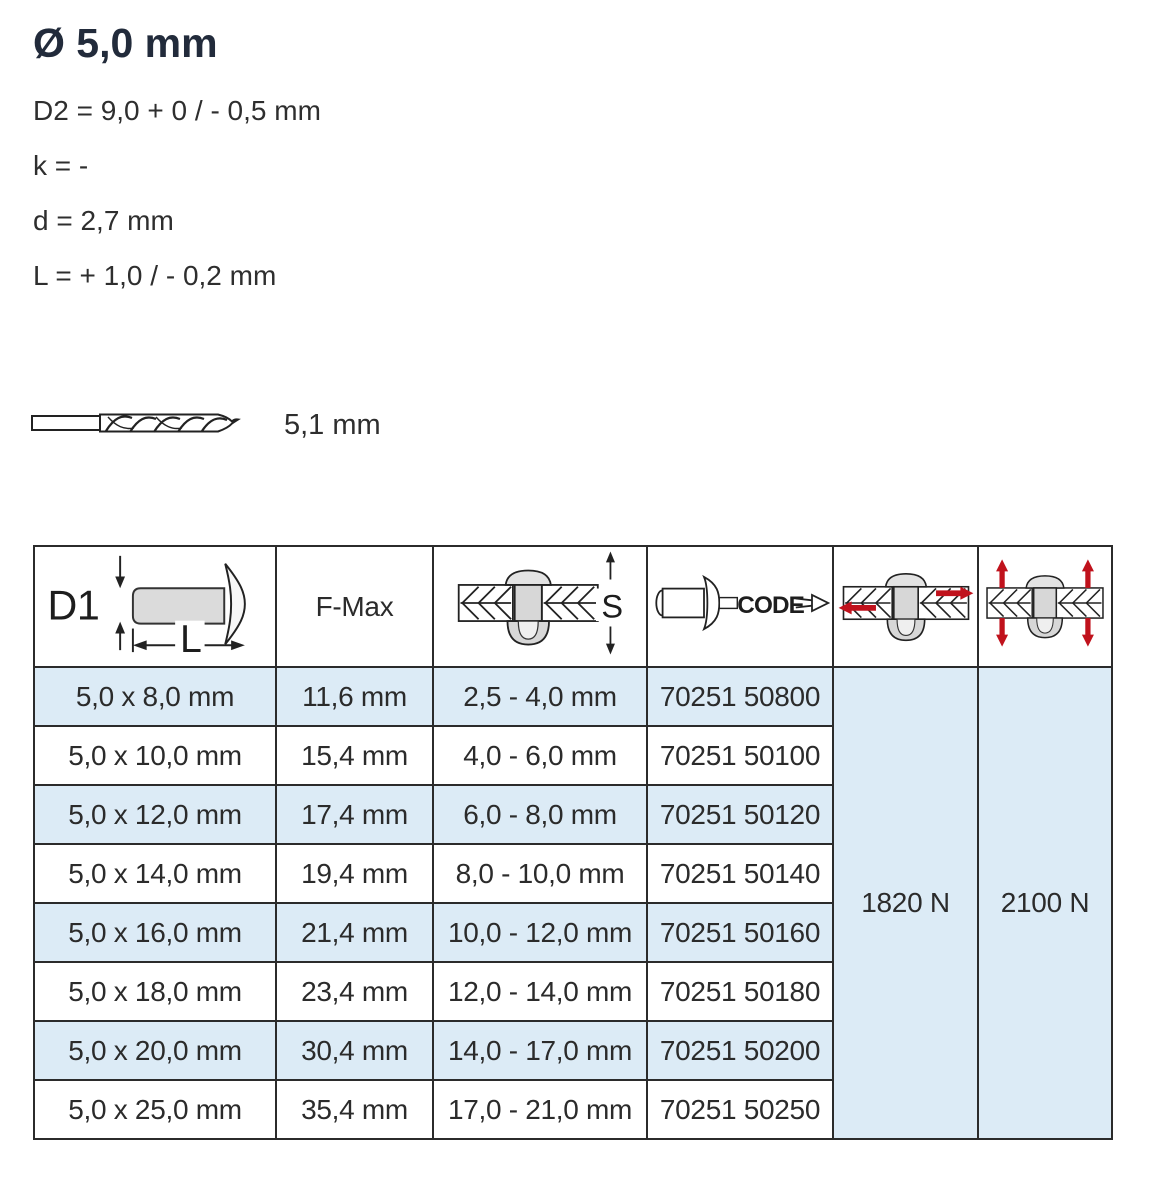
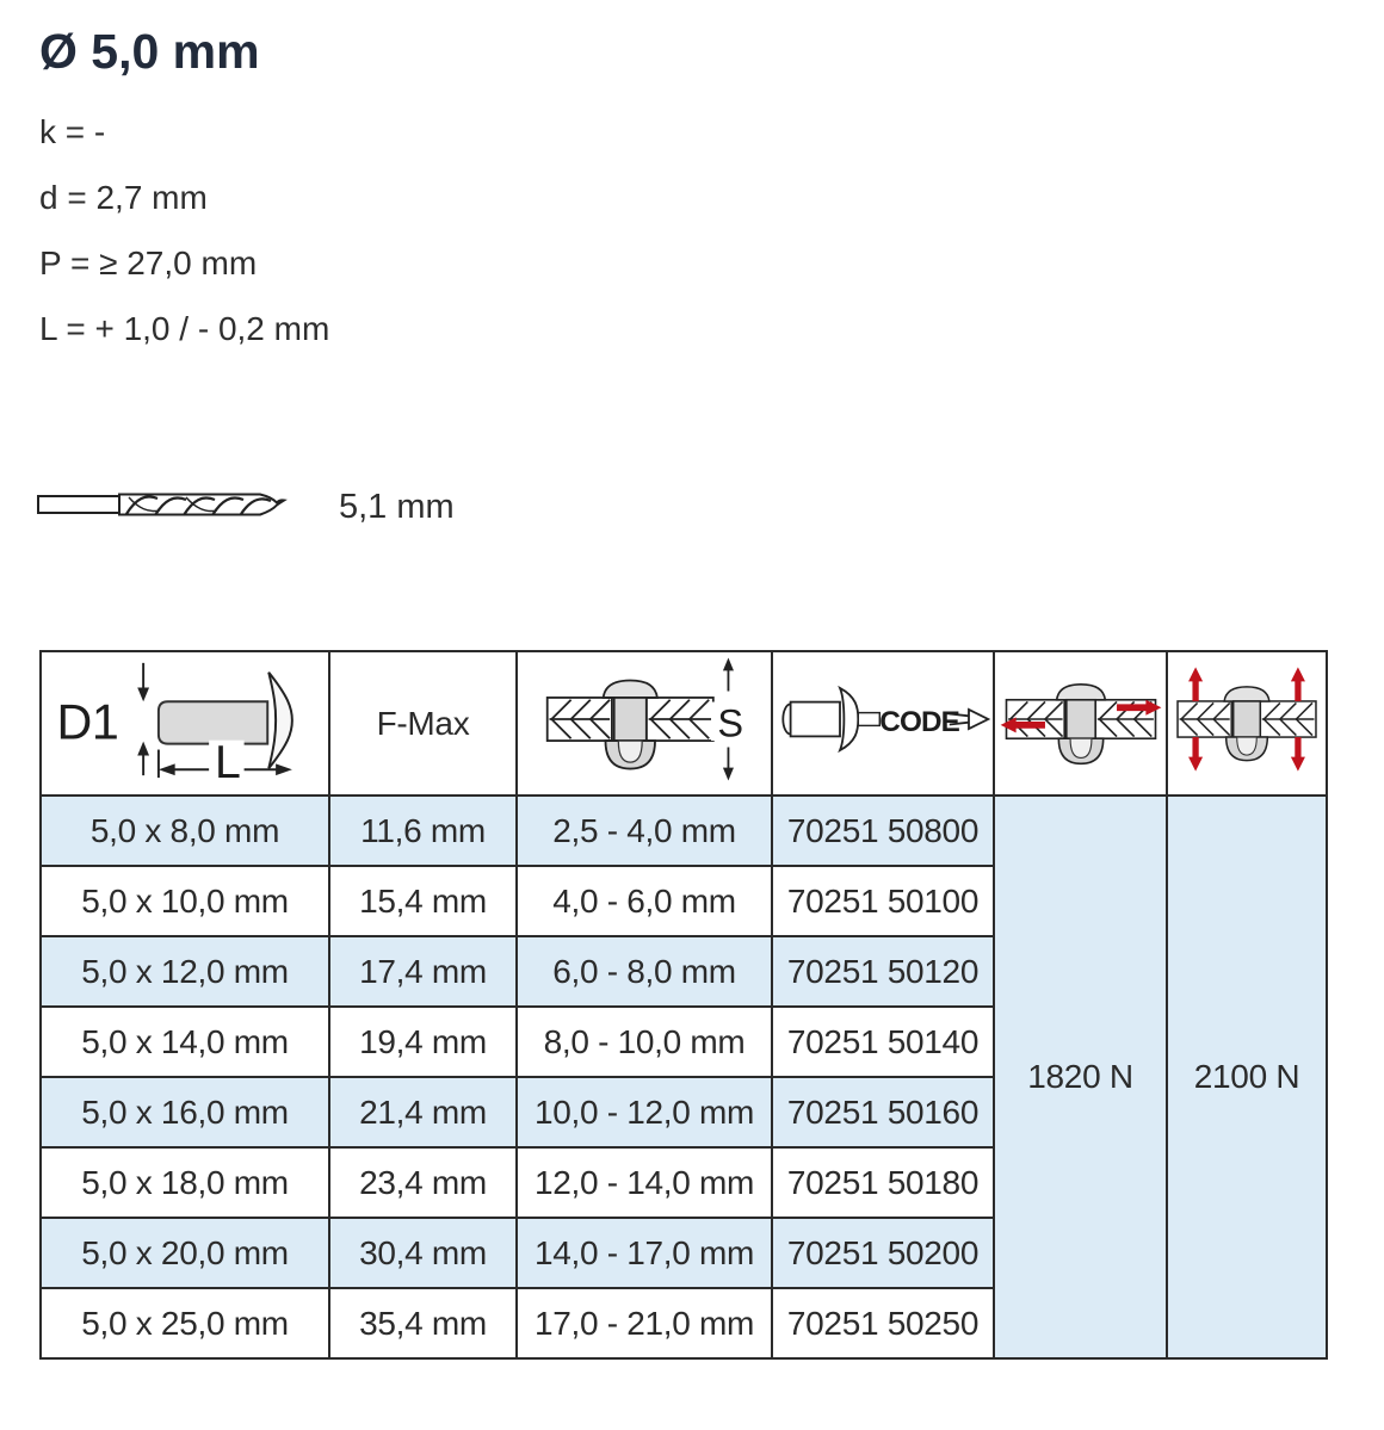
  Ø 5,0 mm
- D2 = 9,0 + 0 / - 0,5 mm
  k = -
  d = 2,7 mm
+ P = ≥ 27,0 mm
  L = + 1,0 / - 0,2 mm
  5,1 mm
  D1 L	F-Max	S	CODE
  5,0 x 8,0 mm	11,6 mm	2,5 - 4,0 mm	70251 50800	1820 N	2100 N
  5,0 x 10,0 mm	15,4 mm	4,0 - 6,0 mm	70251 50100
  5,0 x 12,0 mm	17,4 mm	6,0 - 8,0 mm	70251 50120
  5,0 x 14,0 mm	19,4 mm	8,0 - 10,0 mm	70251 50140
  5,0 x 16,0 mm	21,4 mm	10,0 - 12,0 mm	70251 50160
  5,0 x 18,0 mm	23,4 mm	12,0 - 14,0 mm	70251 50180
  5,0 x 20,0 mm	30,4 mm	14,0 - 17,0 mm	70251 50200
  5,0 x 25,0 mm	35,4 mm	17,0 - 21,0 mm	70251 50250
